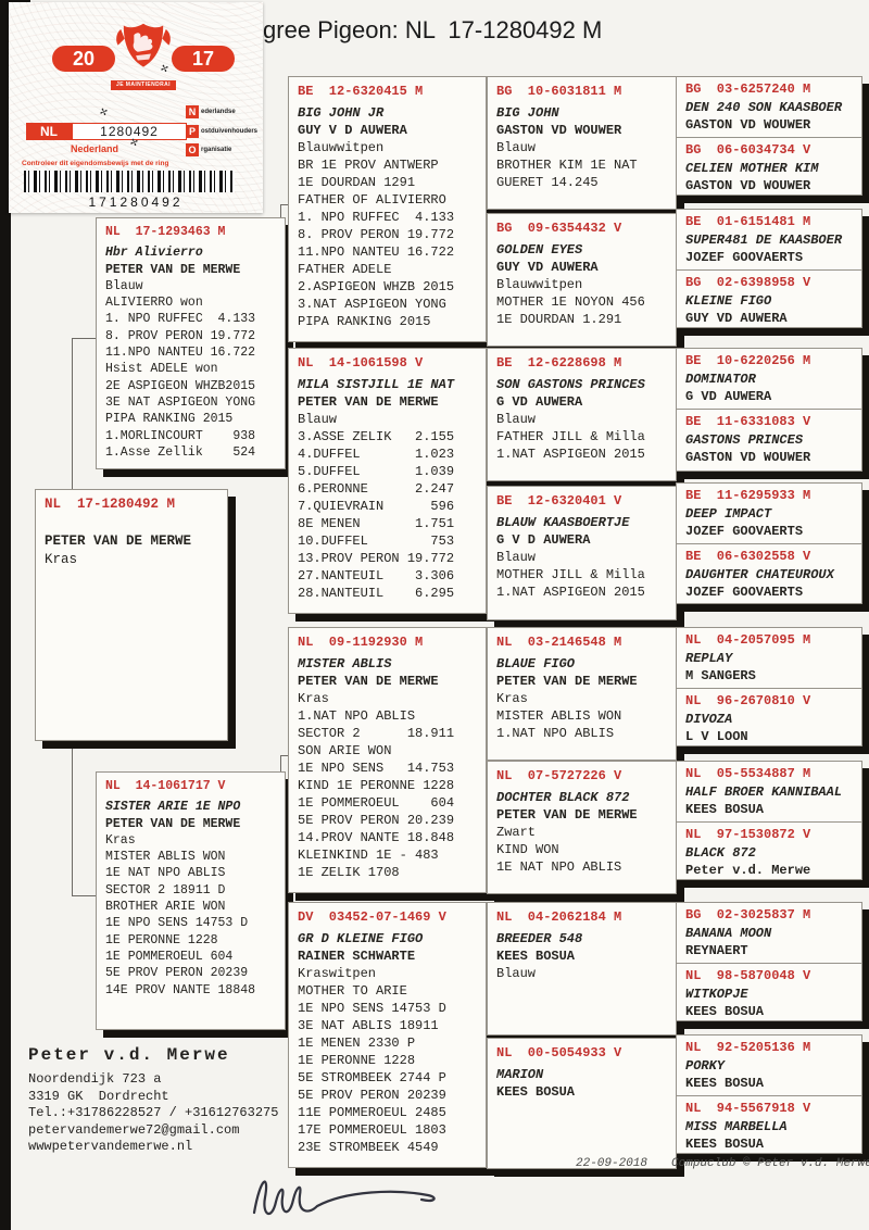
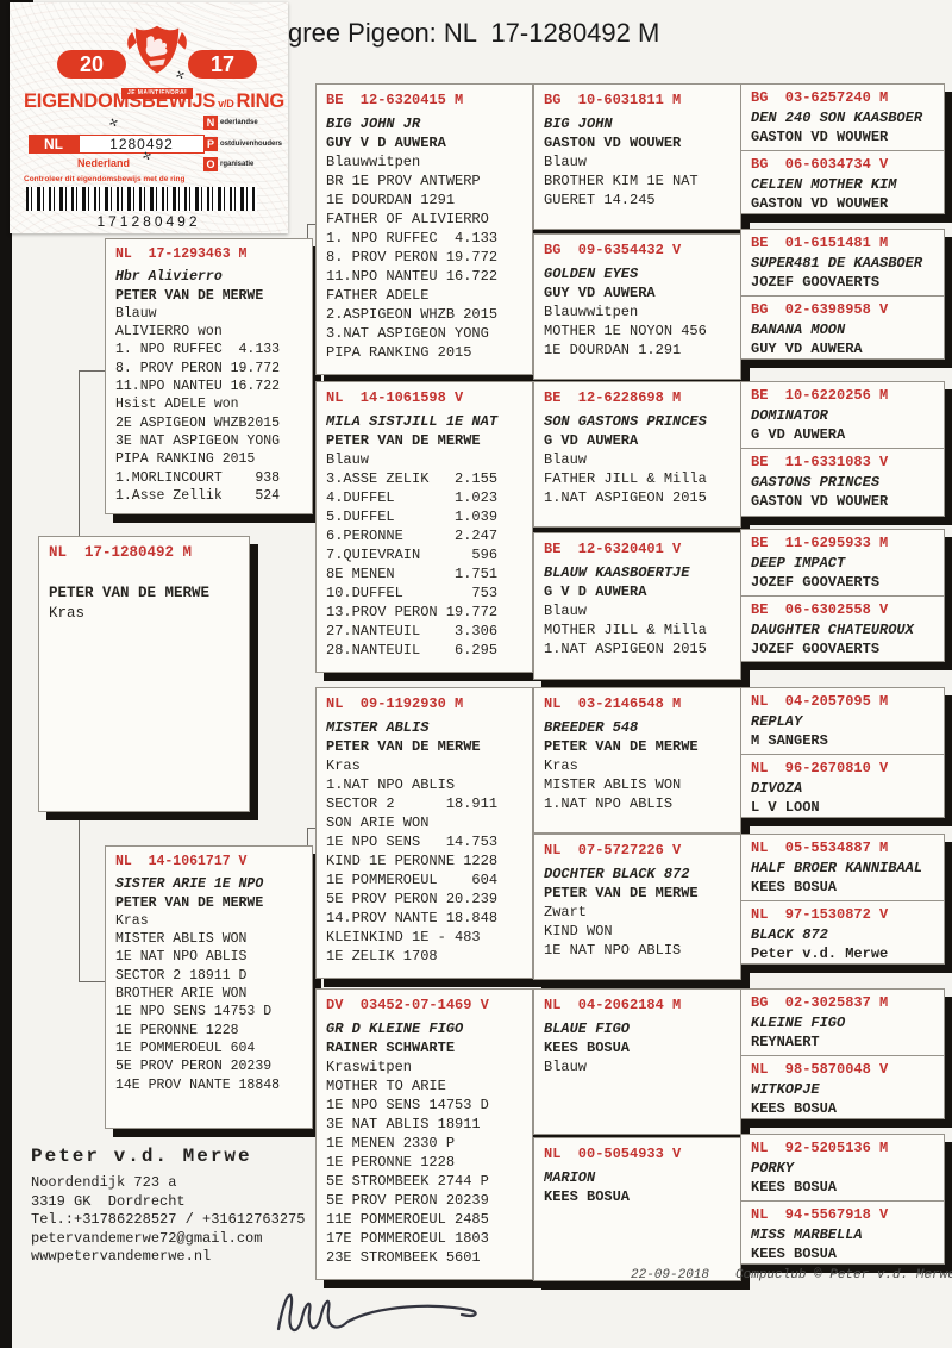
  gree Pigeon: NL 17-1280492 M
  20
  17
+ EIGENDOMSBEWIJS v/D RING
  NL
  1280492
  Nederland
  N
  P
  O
  171280492
  NL 17-1280492 M
  PETER VAN DE MERWE
  Kras
  NL 17-1293463 M
  Hbr Alivierro
  PETER VAN DE MERWE
  Blauw
  ALIVIERRO won
  1. NPO RUFFEC 4.133
  8. PROV PERON 19.772
  11.NPO NANTEU 16.722
  Hsist ADELE won
  2E ASPIGEON WHZB2015
  3E NAT ASPIGEON YONG
  PIPA RANKING 2015
  1.MORLINCOURT 938
  1.Asse Zellik 524
  NL 14-1061717 V
  SISTER ARIE 1E NPO
  PETER VAN DE MERWE
  Kras
  MISTER ABLIS WON
  1E NAT NPO ABLIS
  SECTOR 2 18911 D
  BROTHER ARIE WON
  1E NPO SENS 14753 D
  1E PERONNE 1228
  1E POMMEROEUL 604
  5E PROV PERON 20239
  14E PROV NANTE 18848
  BE 12-6320415 M
  BIG JOHN JR
  GUY V D AUWERA
  Blauwwitpen
  BR 1E PROV ANTWERP
  1E DOURDAN 1291
  FATHER OF ALIVIERRO
  1. NPO RUFFEC 4.133
  8. PROV PERON 19.772
  11.NPO NANTEU 16.722
  FATHER ADELE
  2.ASPIGEON WHZB 2015
  3.NAT ASPIGEON YONG
  PIPA RANKING 2015
  NL 14-1061598 V
  MILA SISTJILL 1E NAT
  PETER VAN DE MERWE
  Blauw
  3.ASSE ZELIK 2.155
  4.DUFFEL 1.023
  5.DUFFEL 1.039
  6.PERONNE 2.247
  7.QUIEVRAIN 596
  8E MENEN 1.751
  10.DUFFEL 753
  13.PROV PERON 19.772
  27.NANTEUIL 3.306
  28.NANTEUIL 6.295
  NL 09-1192930 M
  MISTER ABLIS
  PETER VAN DE MERWE
  Kras
  1.NAT NPO ABLIS
  SECTOR 2 18.911
  SON ARIE WON
  1E NPO SENS 14.753
  KIND 1E PERONNE 1228
  1E POMMEROEUL 604
  5E PROV PERON 20.239
  14.PROV NANTE 18.848
  KLEINKIND 1E - 483
  1E ZELIK 1708
  DV 03452-07-1469 V
  GR D KLEINE FIGO
  RAINER SCHWARTE
  Kraswitpen
  MOTHER TO ARIE
  1E NPO SENS 14753 D
  3E NAT ABLIS 18911
  1E MENEN 2330 P
  1E PERONNE 1228
  5E STROMBEEK 2744 P
  5E PROV PERON 20239
  11E POMMEROEUL 2485
  17E POMMEROEUL 1803
- 23E STROMBEEK 4549
+ 23E STROMBEEK 5601
  BG 10-6031811 M
  BIG JOHN
  GASTON VD WOUWER
  Blauw
  BROTHER KIM 1E NAT
  GUERET 14.245
  BG 09-6354432 V
  GOLDEN EYES
  GUY VD AUWERA
  Blauwwitpen
  MOTHER 1E NOYON 456
  1E DOURDAN 1.291
  BE 12-6228698 M
  SON GASTONS PRINCES
  G VD AUWERA
  Blauw
  FATHER JILL & Milla
  1.NAT ASPIGEON 2015
  BE 12-6320401 V
  BLAUW KAASBOERTJE
  G V D AUWERA
  Blauw
  MOTHER JILL & Milla
  1.NAT ASPIGEON 2015
  NL 03-2146548 M
- BLAUE FIGO
+ BREEDER 548
  PETER VAN DE MERWE
  Kras
  MISTER ABLIS WON
  1.NAT NPO ABLIS
  NL 07-5727226 V
  DOCHTER BLACK 872
  PETER VAN DE MERWE
  Zwart
  KIND WON
  1E NAT NPO ABLIS
  NL 04-2062184 M
- BREEDER 548
+ BLAUE FIGO
  KEES BOSUA
  Blauw
  NL 00-5054933 V
  MARION
  KEES BOSUA
  BG 03-6257240 M
  DEN 240 SON KAASBOER
  GASTON VD WOUWER
  BG 06-6034734 V
  CELIEN MOTHER KIM
  GASTON VD WOUWER
  BE 01-6151481 M
  SUPER481 DE KAASBOER
  JOZEF GOOVAERTS
  BG 02-6398958 V
- KLEINE FIGO
+ BANANA MOON
  GUY VD AUWERA
  BE 10-6220256 M
  DOMINATOR
  G VD AUWERA
  BE 11-6331083 V
  GASTONS PRINCES
  GASTON VD WOUWER
  BE 11-6295933 M
  DEEP IMPACT
  JOZEF GOOVAERTS
  BE 06-6302558 V
  DAUGHTER CHATEUROUX
  JOZEF GOOVAERTS
  NL 04-2057095 M
  REPLAY
  M SANGERS
  NL 96-2670810 V
  DIVOZA
  L V LOON
  NL 05-5534887 M
  HALF BROER KANNIBAAL
  KEES BOSUA
  NL 97-1530872 V
  BLACK 872
  Peter v.d. Merwe
  BG 02-3025837 M
- BANANA MOON
+ KLEINE FIGO
  REYNAERT
  NL 98-5870048 V
  WITKOPJE
  KEES BOSUA
  NL 92-5205136 M
  PORKY
  KEES BOSUA
  NL 94-5567918 V
  MISS MARBELLA
  KEES BOSUA
  Peter v.d. Merwe
  Noordendijk 723 a
  3319 GK Dordrecht
  Tel.:+31786228527 / +31612763275
  petervandemerwe72@gmail.com
  wwwpetervandemerwe.nl
  22-09-2018 Compuclub © Peter v.d. Merw
